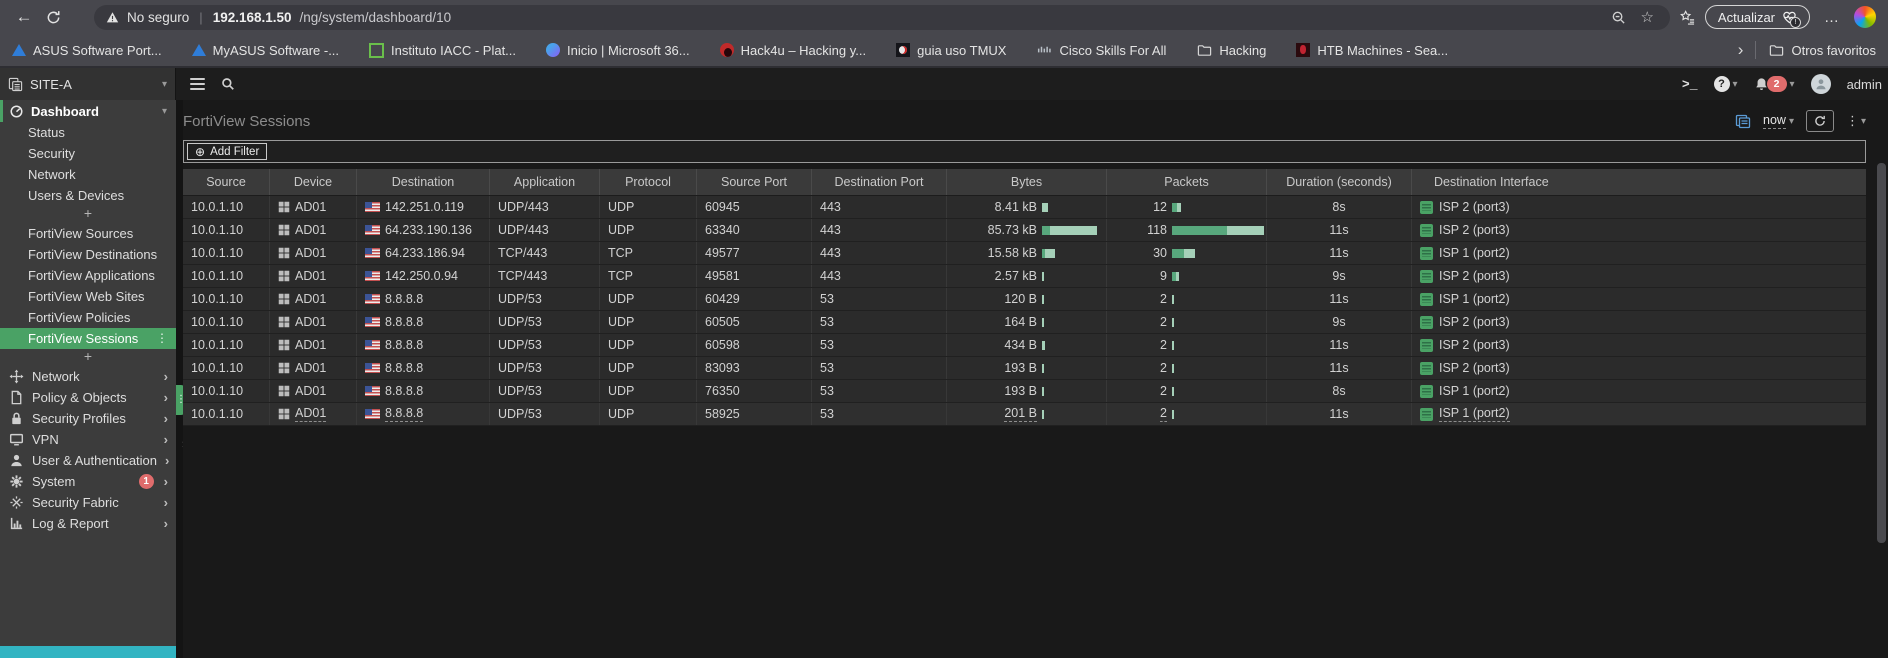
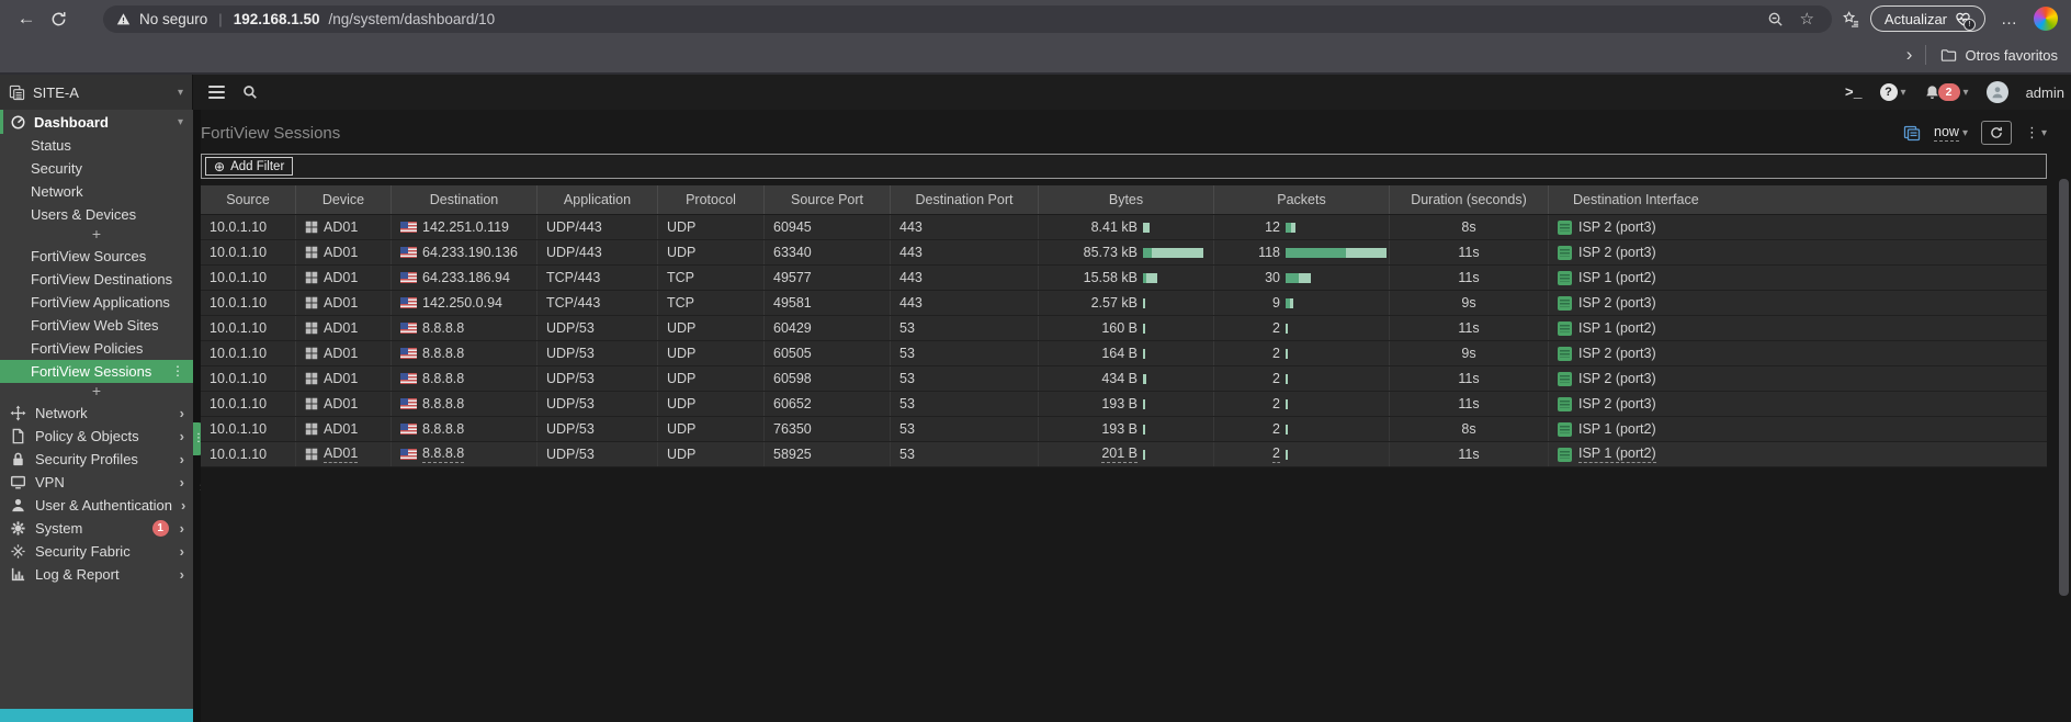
  ←
  No seguro
  |
  192.168.1.50
  /ng/system/dashboard/10
  ☆
  Actualizar
  …
- ASUS Software Port...
- MyASUS Software -...
- Instituto IACC - Plat...
- Inicio | Microsoft 36...
- Hack4u – Hacking y...
- guia uso TMUX
- Cisco Skills For All
- Hacking
- HTB Machines - Sea...
  ›
  Otros favoritos
  SITE-A
  ▾
  >_
  ?
  ▾
  2
  ▾
  admin
  Dashboard
  ▾
  Status
  Security
  Network
  Users & Devices
  +
  FortiView Sources
  FortiView Destinations
  FortiView Applications
  FortiView Web Sites
  FortiView Policies
  FortiView Sessions
  ⋮
  +
  Network
  ›
  Policy & Objects
  ›
  Security Profiles
  ›
  VPN
  ›
  User & Authentication
  ›
  System
  1
  ›
  Security Fabric
  ›
  Log & Report
  ›
  ⋮
  FortiView Sessions
  now
  ▾
  ⋮
  ▾
  ⊕
  Add Filter
  Source
  Device
  Destination
  Application
  Protocol
  Source Port
  Destination Port
  Bytes
  Packets
  Duration (seconds)
  Destination Interface
  10.0.1.10
  AD01
  142.251.0.119
  UDP/443
  UDP
  60945
  443
  8.41 kB
  12
  8s
  ISP 2 (port3)
  10.0.1.10
  AD01
  64.233.190.136
  UDP/443
  UDP
  63340
  443
  85.73 kB
  118
  11s
  ISP 2 (port3)
  10.0.1.10
  AD01
  64.233.186.94
  TCP/443
  TCP
  49577
  443
  15.58 kB
  30
  11s
  ISP 1 (port2)
  10.0.1.10
  AD01
  142.250.0.94
  TCP/443
  TCP
  49581
  443
  2.57 kB
  9
  9s
  ISP 2 (port3)
  10.0.1.10
  AD01
  8.8.8.8
  UDP/53
  UDP
  60429
  53
- 120 B
+ 160 B
  2
  11s
  ISP 1 (port2)
  10.0.1.10
  AD01
  8.8.8.8
  UDP/53
  UDP
  60505
  53
  164 B
  2
  9s
  ISP 2 (port3)
  10.0.1.10
  AD01
  8.8.8.8
  UDP/53
  UDP
  60598
  53
  434 B
  2
  11s
  ISP 2 (port3)
  10.0.1.10
  AD01
  8.8.8.8
  UDP/53
  UDP
- 83093
+ 60652
  53
  193 B
  2
  11s
  ISP 2 (port3)
  10.0.1.10
  AD01
  8.8.8.8
  UDP/53
  UDP
  76350
  53
  193 B
  2
  8s
  ISP 1 (port2)
  10.0.1.10
  AD01
  8.8.8.8
  UDP/53
  UDP
  58925
  53
  201 B
  2
  11s
  ISP 1 (port2)
